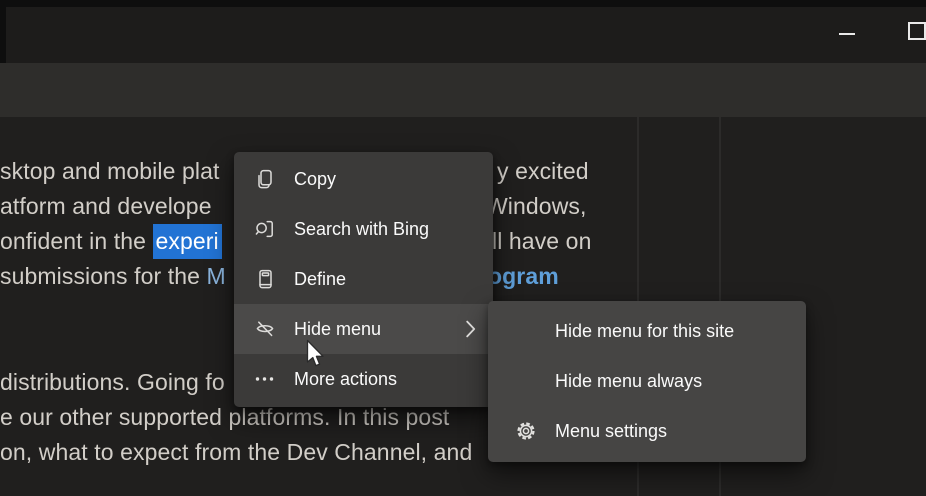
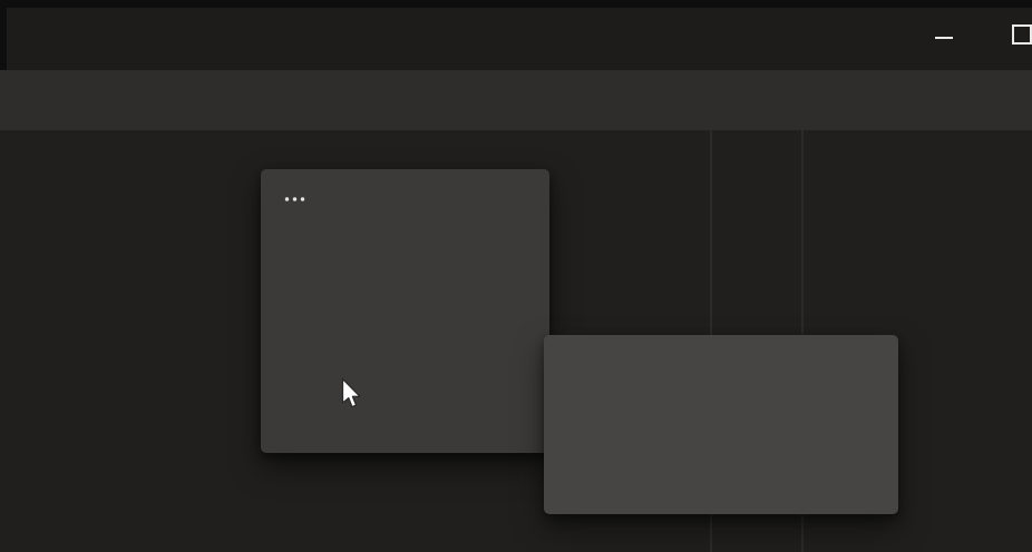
- sktop and mobile plat
- atform and develope
- onfident in the experi
- submissions for the M
- y excited
- Windows,
- ll have on
- ogram
- distributions. Going fo
- e our other supported platforms. In this post
- on, what to expect from the Dev Channel, and
- Copy
- Search with Bing
- Define
- Hide menu
- More actions
- Hide menu for this site
- Hide menu always
- Menu settings
